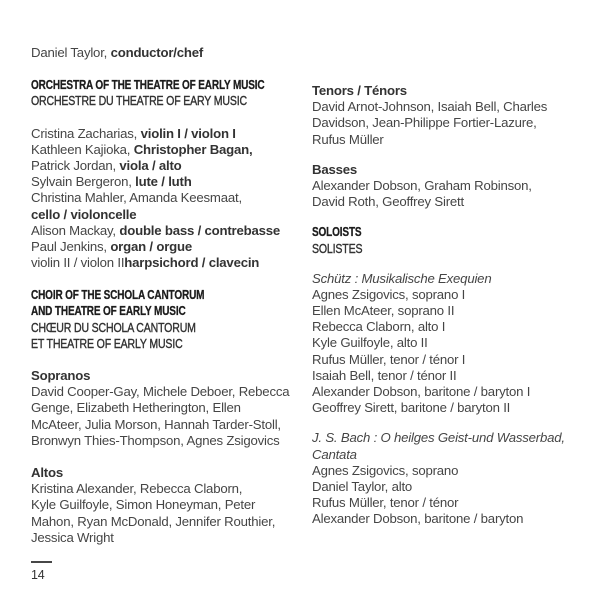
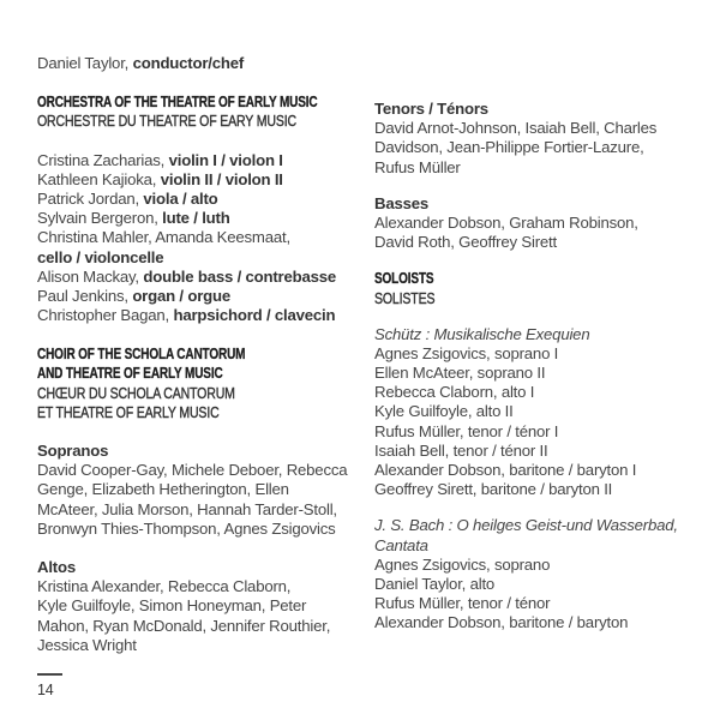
  Daniel Taylor, conductor/chef
  ORCHESTRA OF THE THEATRE OF EARLY MUSIC
  ORCHESTRE DU THEATRE OF EARY MUSIC
  Cristina Zacharias, violin I / violon I
- Kathleen Kajioka, Christopher Bagan,
+ Kathleen Kajioka, violin II / violon II
  Patrick Jordan, viola / alto
  Sylvain Bergeron, lute / luth
  Christina Mahler, Amanda Keesmaat,
  cello / violoncelle
  Alison Mackay, double bass / contrebasse
  Paul Jenkins, organ / orgue
- violin II / violon IIharpsichord / clavecin
+ Christopher Bagan, harpsichord / clavecin
  CHOIR OF THE SCHOLA CANTORUM
  AND THEATRE OF EARLY MUSIC
  CHŒUR DU SCHOLA CANTORUM
  ET THEATRE OF EARLY MUSIC
  Sopranos
  David Cooper-Gay, Michele Deboer, Rebecca
  Genge, Elizabeth Hetherington, Ellen
  McAteer, Julia Morson, Hannah Tarder-Stoll,
  Bronwyn Thies-Thompson, Agnes Zsigovics
  Altos
  Kristina Alexander, Rebecca Claborn,
  Kyle Guilfoyle, Simon Honeyman, Peter
  Mahon, Ryan McDonald, Jennifer Routhier,
  Jessica Wright
  Tenors / Ténors
  David Arnot-Johnson, Isaiah Bell, Charles
  Davidson, Jean-Philippe Fortier-Lazure,
  Rufus Müller
  Basses
  Alexander Dobson, Graham Robinson,
  David Roth, Geoffrey Sirett
  SOLOISTS
  SOLISTES
  Schütz : Musikalische Exequien
  Agnes Zsigovics, soprano I
  Ellen McAteer, soprano II
  Rebecca Claborn, alto I
  Kyle Guilfoyle, alto II
  Rufus Müller, tenor / ténor I
  Isaiah Bell, tenor / ténor II
  Alexander Dobson, baritone / baryton I
  Geoffrey Sirett, baritone / baryton II
  J. S. Bach : O heilges Geist-und Wasserbad,
  Cantata
  Agnes Zsigovics, soprano
  Daniel Taylor, alto
  Rufus Müller, tenor / ténor
  Alexander Dobson, baritone / baryton
  14
